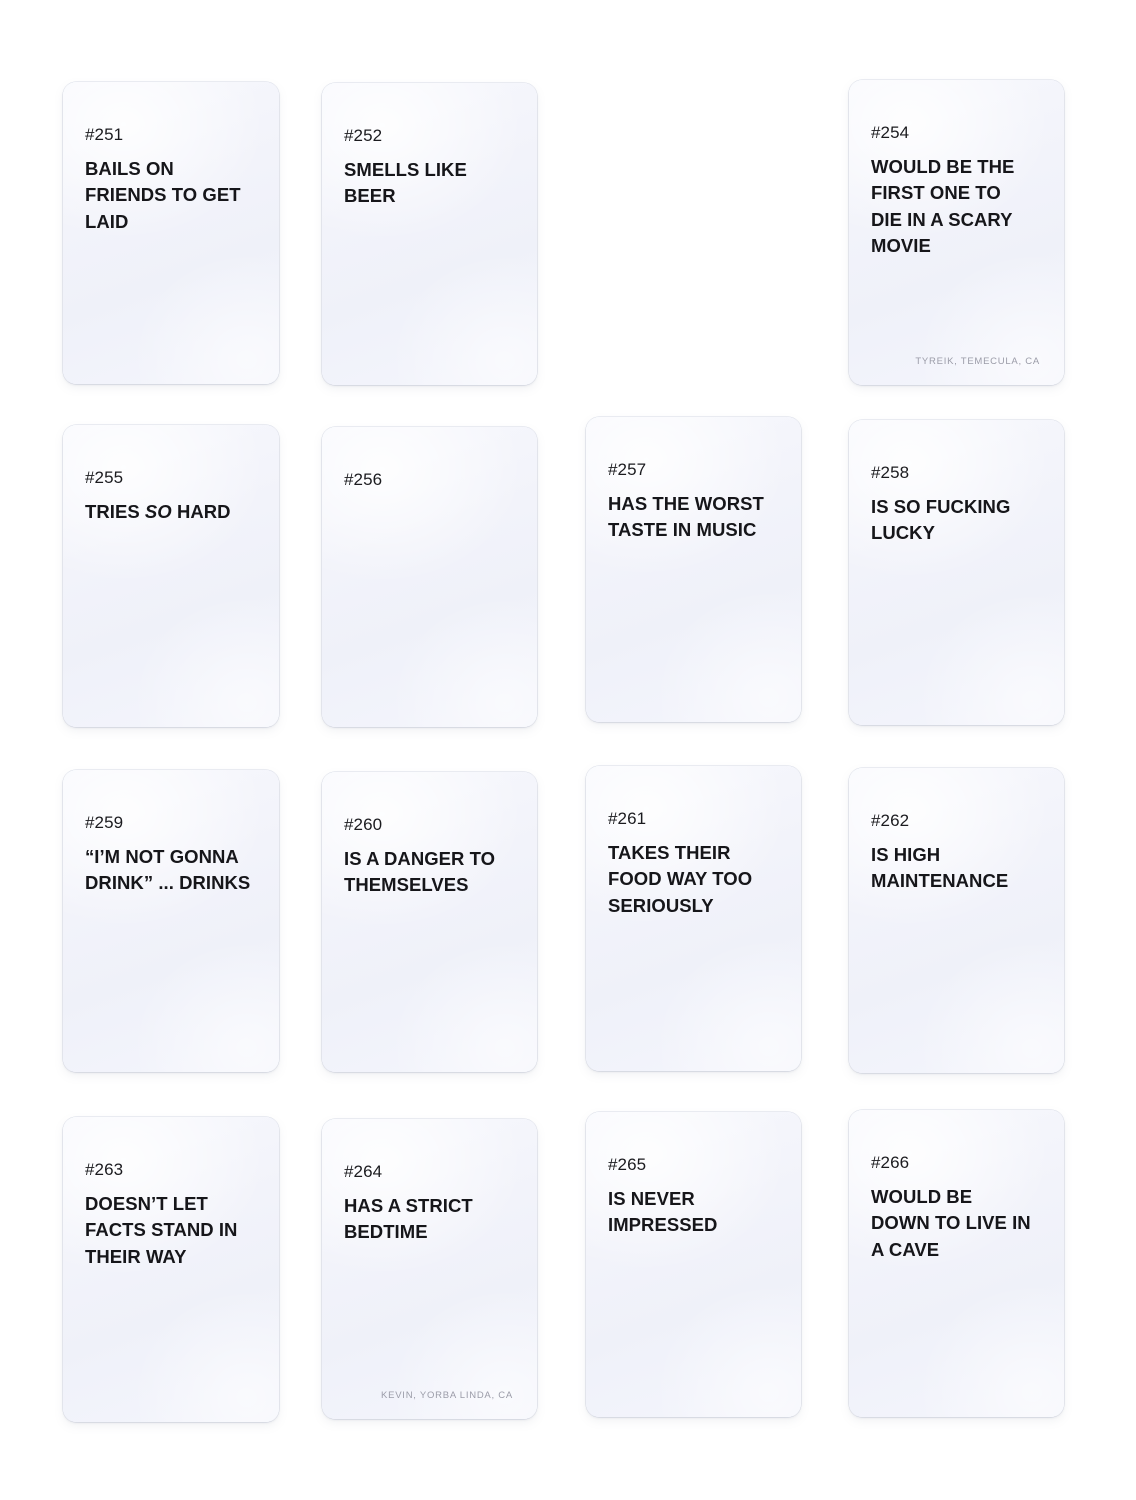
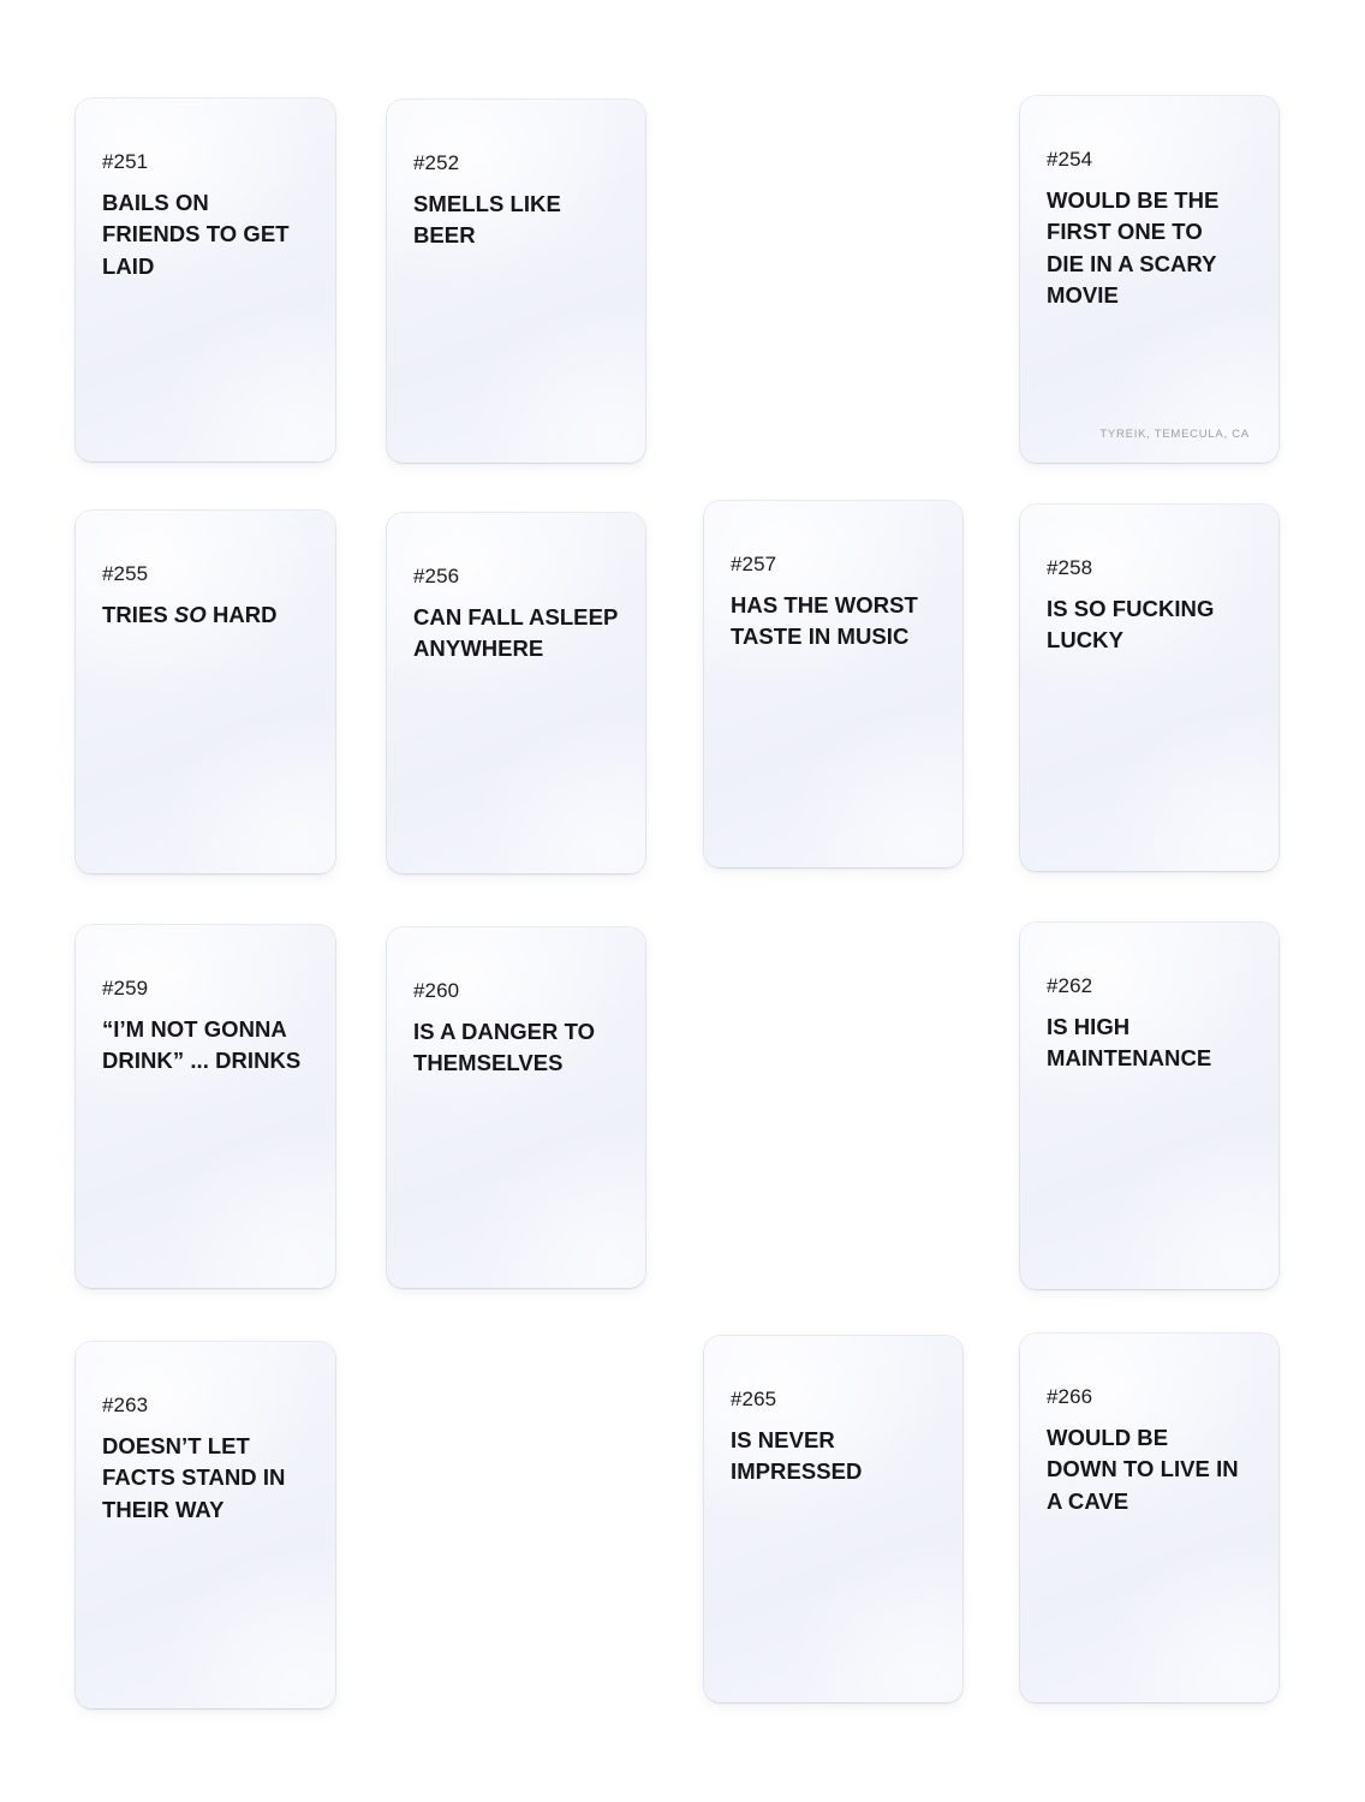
  #251
  BAILS ON
  FRIENDS TO GET
  LAID
  #252
  SMELLS LIKE
  BEER
  #254
  WOULD BE THE
  FIRST ONE TO
  DIE IN A SCARY
  MOVIE
  TYREIK, TEMECULA, CA
  #255
  TRIES SO HARD
  #256
+ CAN FALL ASLEEP
+ ANYWHERE
  #257
  HAS THE WORST
  TASTE IN MUSIC
  #258
  IS SO FUCKING
  LUCKY
  #259
  “I’M NOT GONNA
  DRINK” ... DRINKS
  #260
  IS A DANGER TO
  THEMSELVES
- #261
- TAKES THEIR
- FOOD WAY TOO
- SERIOUSLY
  #262
  IS HIGH
  MAINTENANCE
  #263
  DOESN’T LET
  FACTS STAND IN
  THEIR WAY
- #264
- HAS A STRICT
- BEDTIME
- KEVIN, YORBA LINDA, CA
  #265
  IS NEVER
  IMPRESSED
  #266
  WOULD BE
  DOWN TO LIVE IN
  A CAVE
